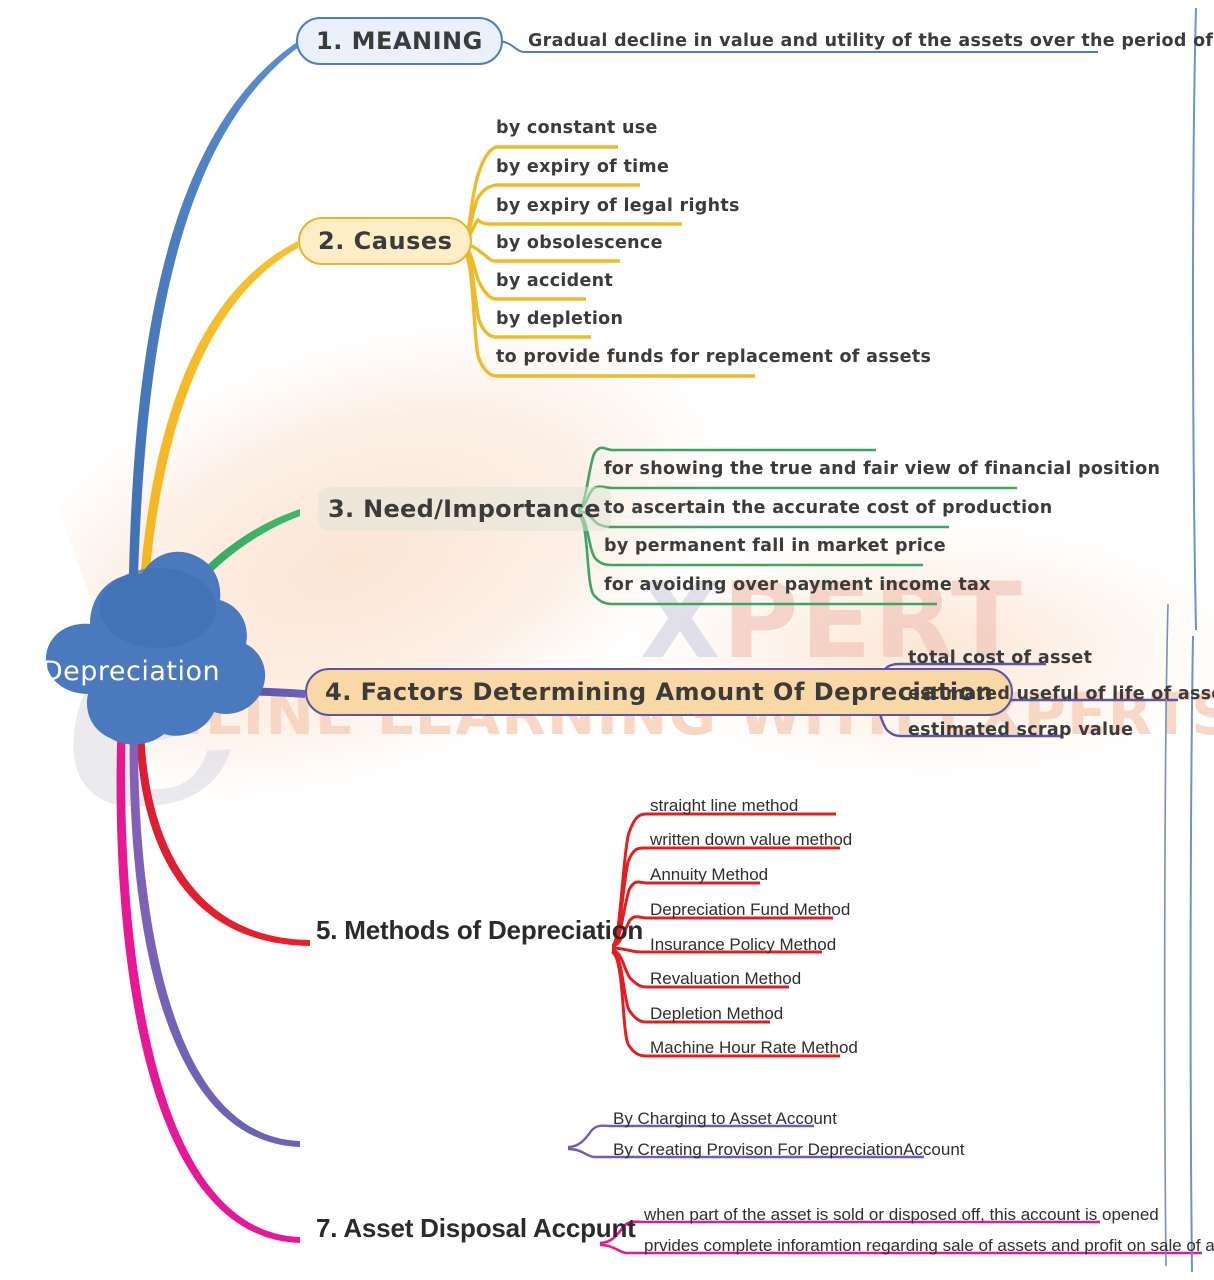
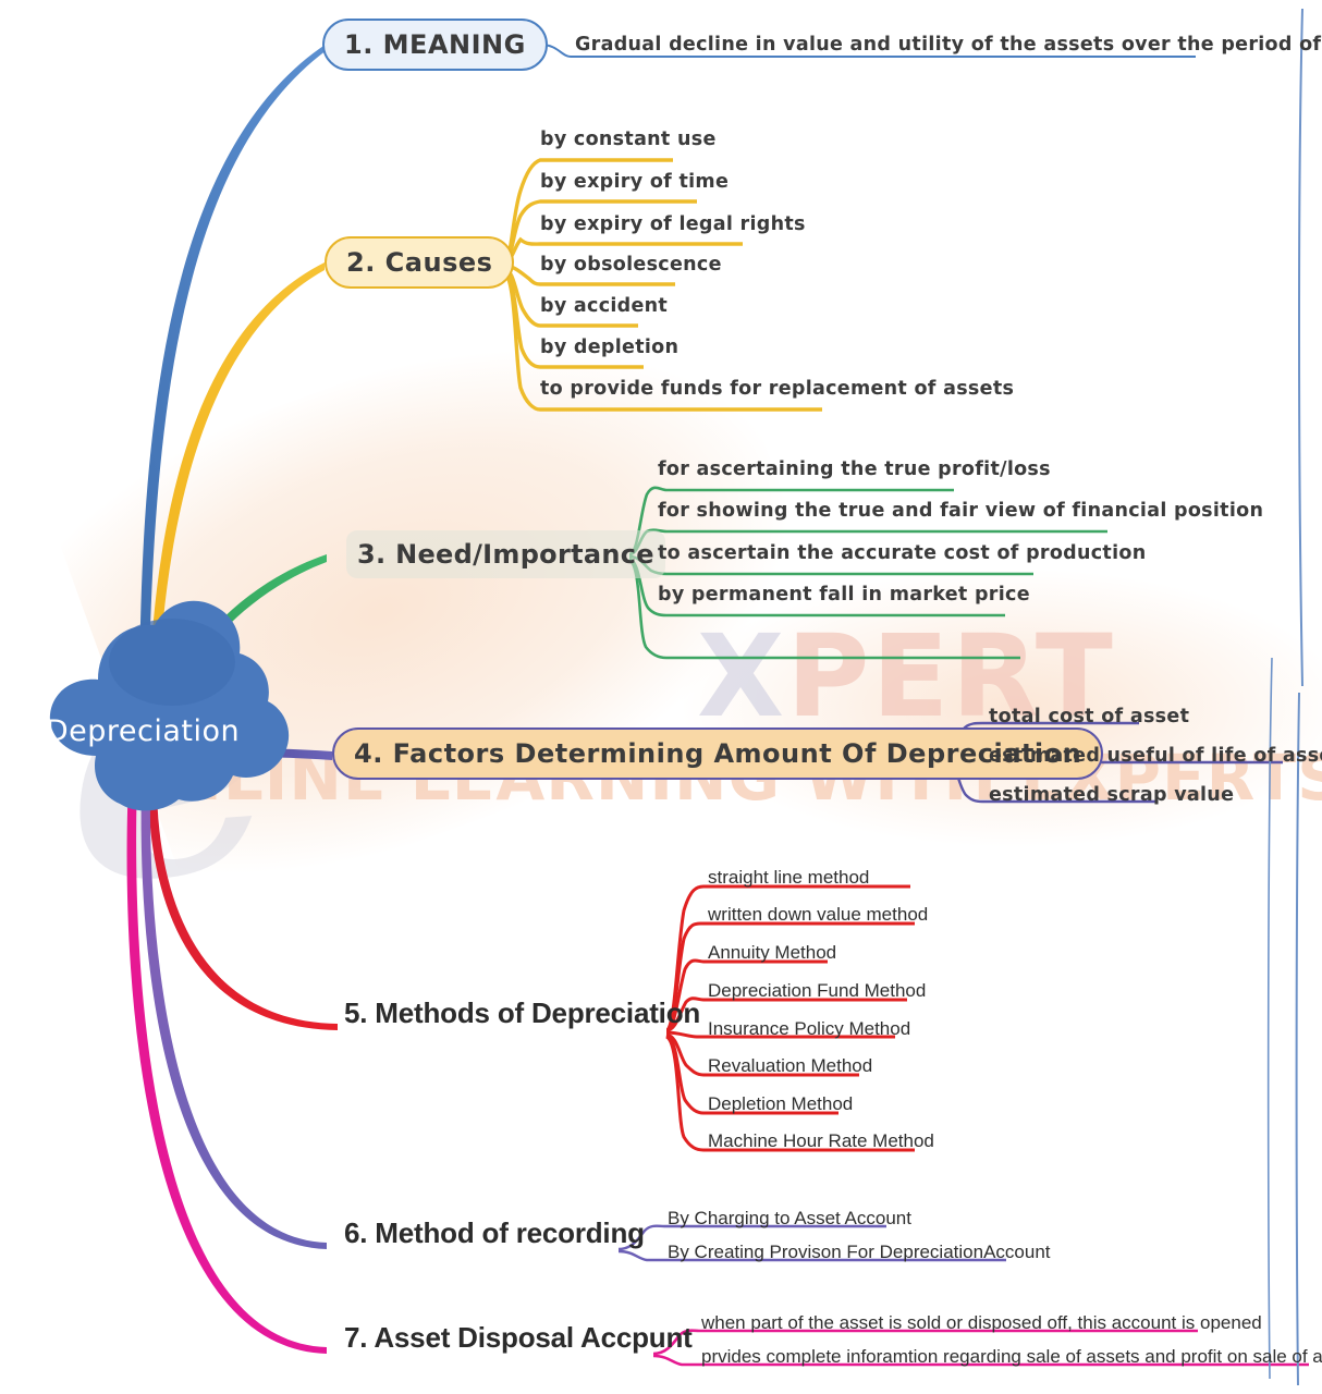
  XPERT
  Depreciation
  1. MEANING
  2. Causes
  3. Need/Importance
  4. Factors Determining Amount Of Depreciation
  5. Methods of Depreciation
+ 6. Method of recording
  7. Asset Disposal Accpunt
  Gradual decline in value and utility of the assets over the period of
  by constant use
  by expiry of time
  by expiry of legal rights
  by obsolescence
  by accident
  by depletion
  to provide funds for replacement of assets
+ for ascertaining the true profit/loss
  for showing the true and fair view of financial position
  to ascertain the accurate cost of production
  by permanent fall in market price
- for avoiding over payment income tax
  total cost of asset
  estimated useful of life of ass
  estimated scrap value
  straight line method
  written down value method
  Annuity Method
  Depreciation Fund Method
  Insurance Policy Method
  Revaluation Method
  Depletion Method
  Machine Hour Rate Method
  By Charging to Asset Account
  By Creating Provison For DepreciationAccount
  when part of the asset is sold or disposed off, this account is opened
  prvides complete inforamtion regarding sale of assets and profit on sale of a
